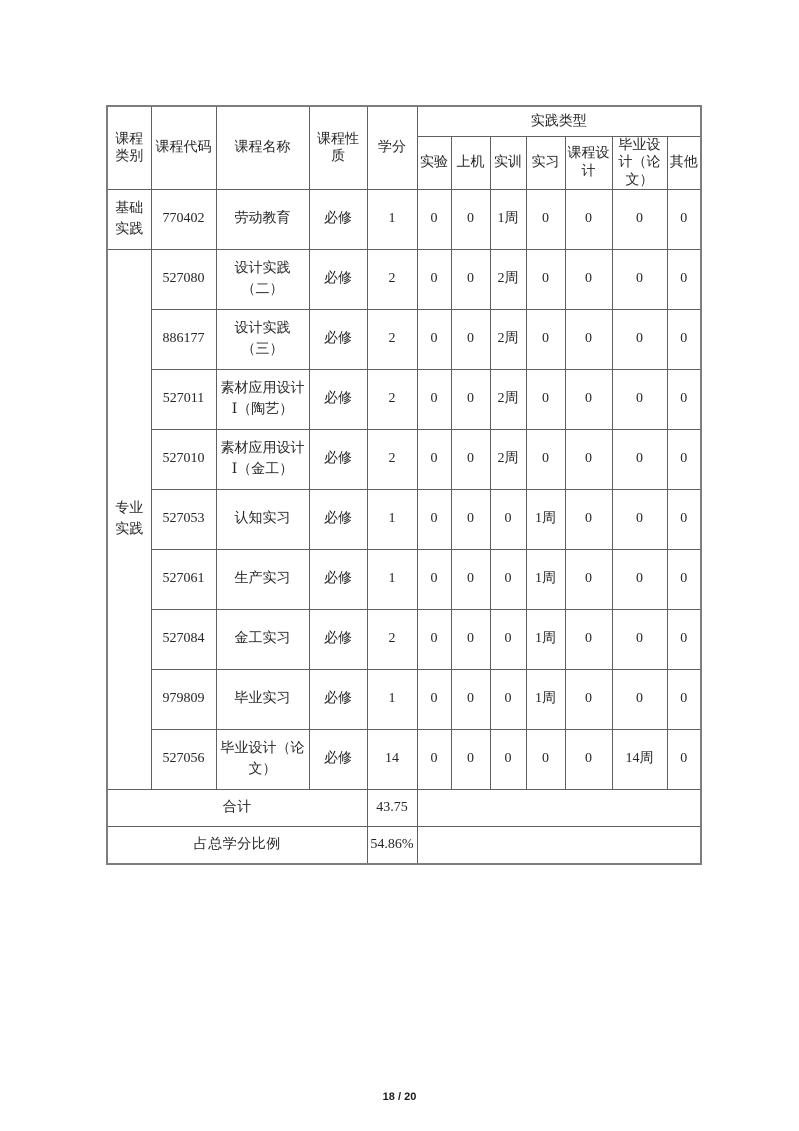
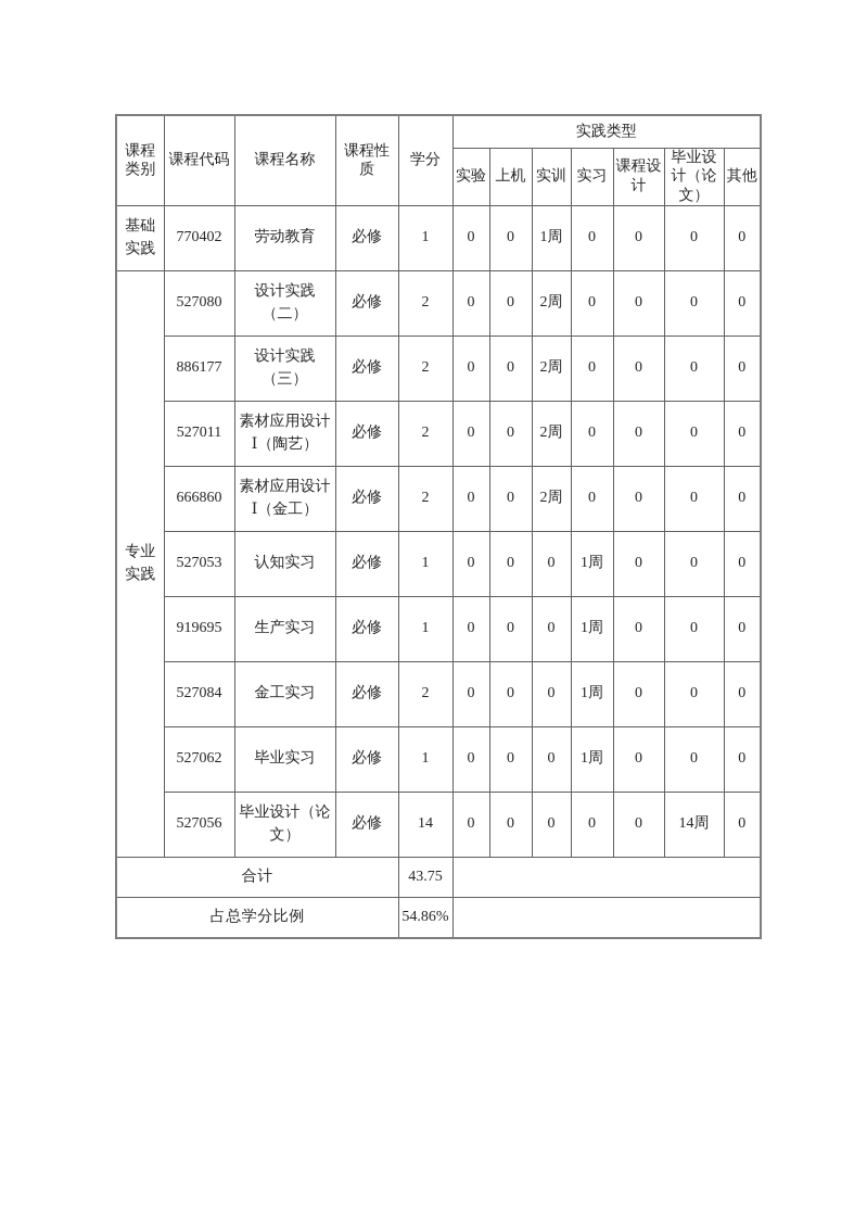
  课程类别	课程代码	课程名称	课程性质	学分	实践类型
  实验	上机	实训	实习	课程设计	毕业设计（论文）	其他
  基础实践	770402	劳动教育	必修	1	0	0	1周	0	0	0	0
  专业实践	527080	设计实践（二）	必修	2	0	0	2周	0	0	0	0
  886177	设计实践（三）	必修	2	0	0	2周	0	0	0	0
  527011	素材应用设计Ⅰ（陶艺）	必修	2	0	0	2周	0	0	0	0
- 527010	素材应用设计Ⅰ（金工）	必修	2	0	0	2周	0	0	0	0
+ 666860	素材应用设计Ⅰ（金工）	必修	2	0	0	2周	0	0	0	0
  527053	认知实习	必修	1	0	0	0	1周	0	0	0
- 527061	生产实习	必修	1	0	0	0	1周	0	0	0
+ 919695	生产实习	必修	1	0	0	0	1周	0	0	0
  527084	金工实习	必修	2	0	0	0	1周	0	0	0
- 979809	毕业实习	必修	1	0	0	0	1周	0	0	0
+ 527062	毕业实习	必修	1	0	0	0	1周	0	0	0
  527056	毕业设计（论文）	必修	14	0	0	0	0	0	14周	0
  合计	43.75
  占总学分比例	54.86%
- 18 / 20
